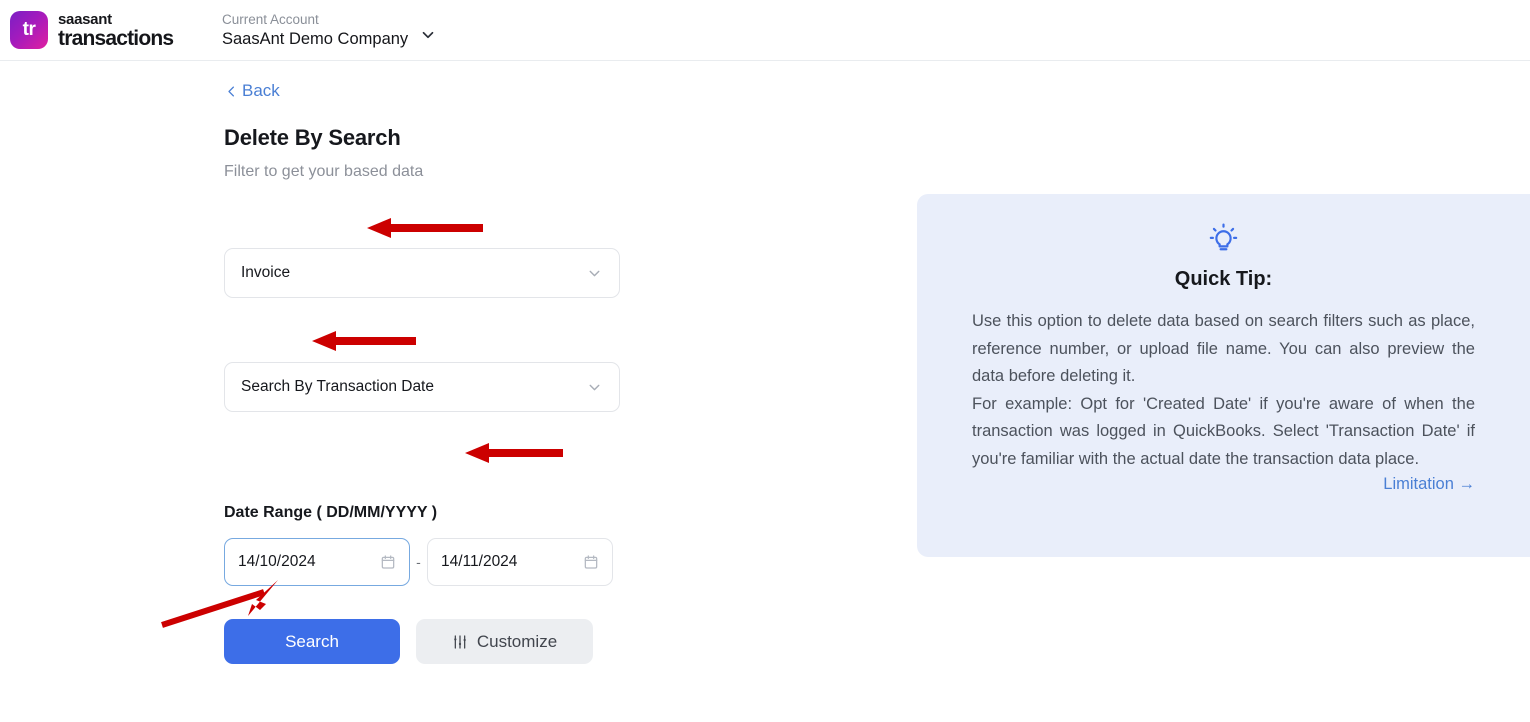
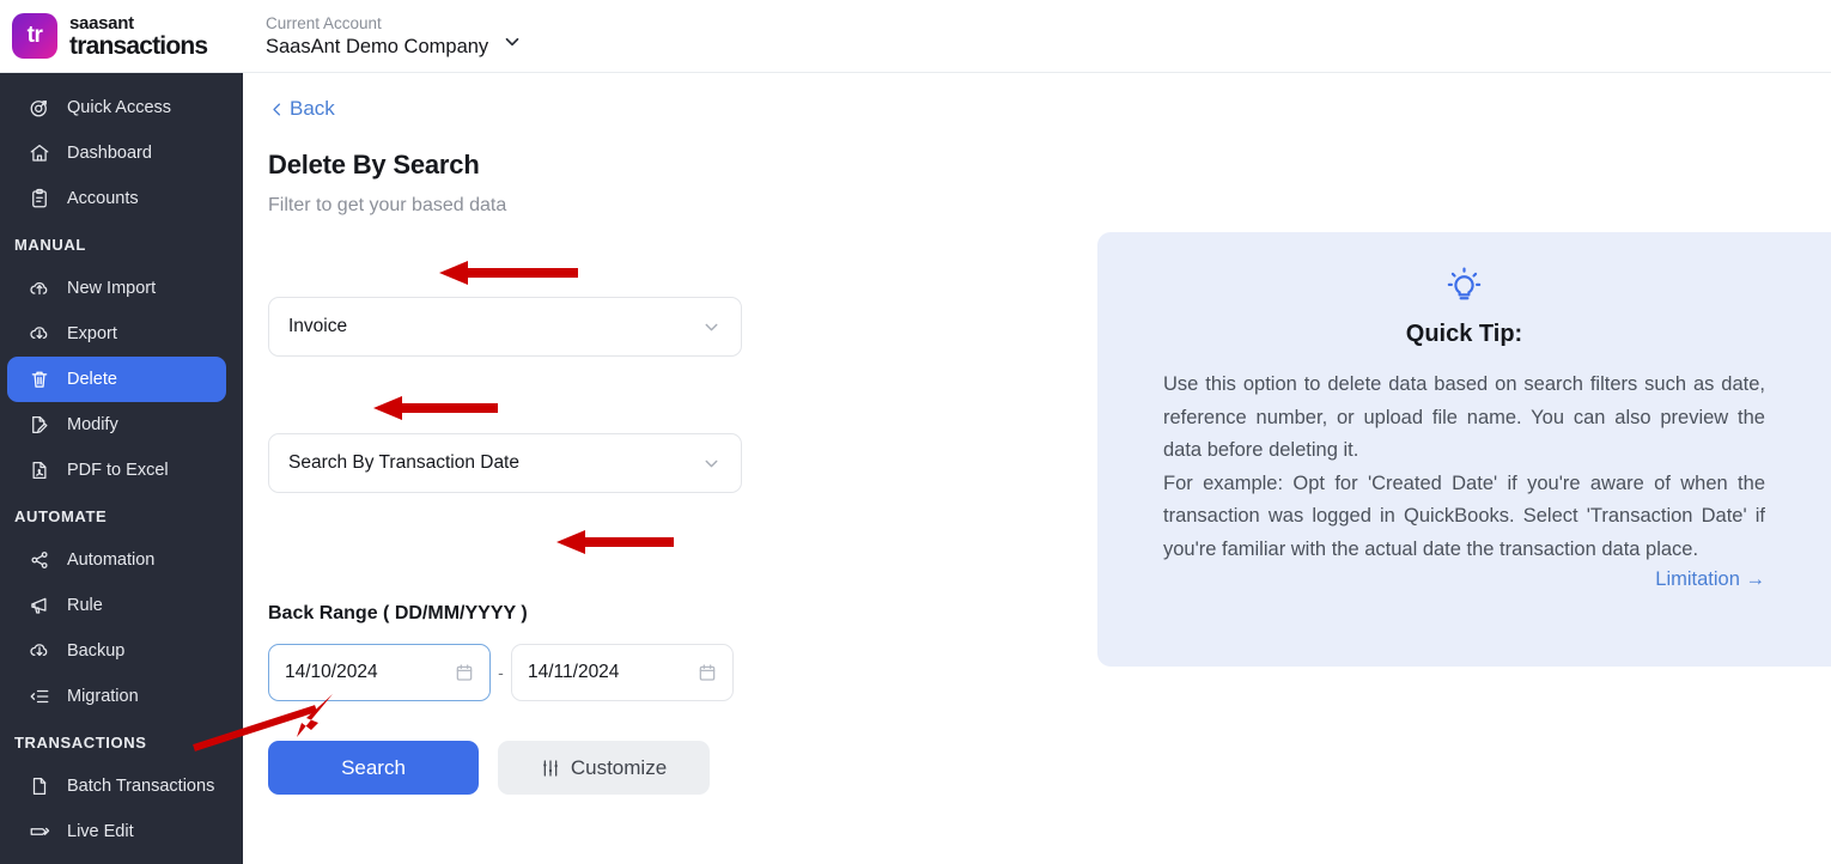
  tr
  saasant
  transactions
  Current Account
  SaasAnt Demo Company
+ Quick Access
+ Dashboard
+ Accounts
+ MANUAL
+ New Import
+ Export
+ Delete
+ Modify
+ PDF to Excel
+ AUTOMATE
+ Automation
+ Rule
+ Backup
+ Migration
+ TRANSACTIONS
+ Batch Transactions
+ Live Edit
  Back
  Delete By Search
  Filter to get your based data
  Invoice
  Search By Transaction Date
- Date Range ( DD/MM/YYYY )
+ Back Range ( DD/MM/YYYY )
  14/10/2024
  -
  14/11/2024
  Search
  Customize
  Quick Tip:
- Use this option to delete data based on search filters such as place, reference number, or upload file name. You can also preview the data before deleting it.
+ Use this option to delete data based on search filters such as date, reference number, or upload file name. You can also preview the data before deleting it.
  For example: Opt for 'Created Date' if you're aware of when the transaction was logged in QuickBooks. Select 'Transaction Date' if you're familiar with the actual date the transaction data place.
  Limitation →
